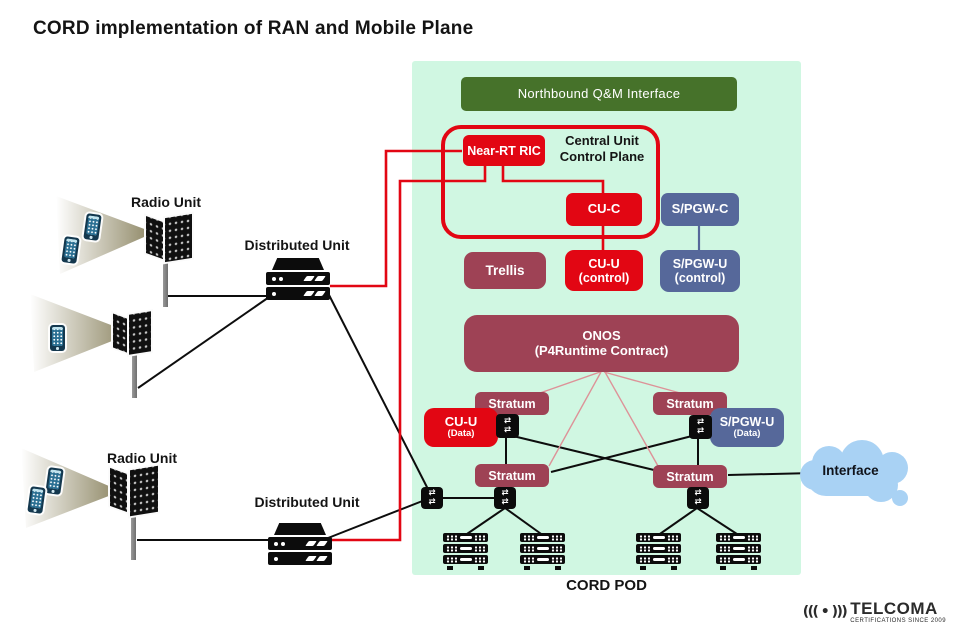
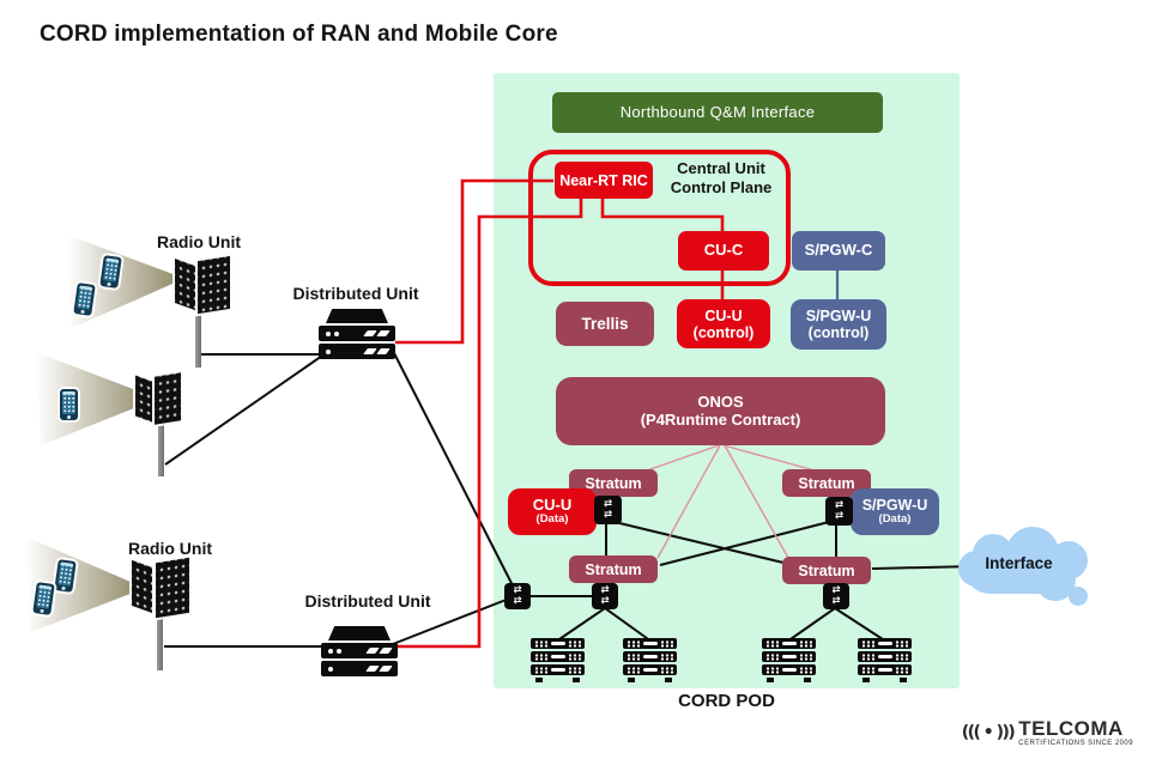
- CORD implementation of RAN and Mobile Plane
+ CORD implementation of RAN and Mobile Core
  Northbound Q&M Interface
  Near-RT RIC
  Central Unit
  Control Plane
  CU-C
  S/PGW-C
  Trellis
  CU-U
  (control)
  S/PGW-U
  (control)
  ONOS
  (P4Runtime Contract)
  Stratum
  Stratum
  Stratum
  Stratum
  CU-U
  (Data)
  S/PGW-U
  (Data)
  ⇄
  ⇄
  ⇄
  ⇄
  ⇄
  ⇄
  ⇄
  ⇄
  ⇄
  ⇄
  CORD POD
  Radio Unit
  Radio Unit
  Distributed Unit
  Distributed Unit
  Interface
  ((( • )))
  TELCOMA
